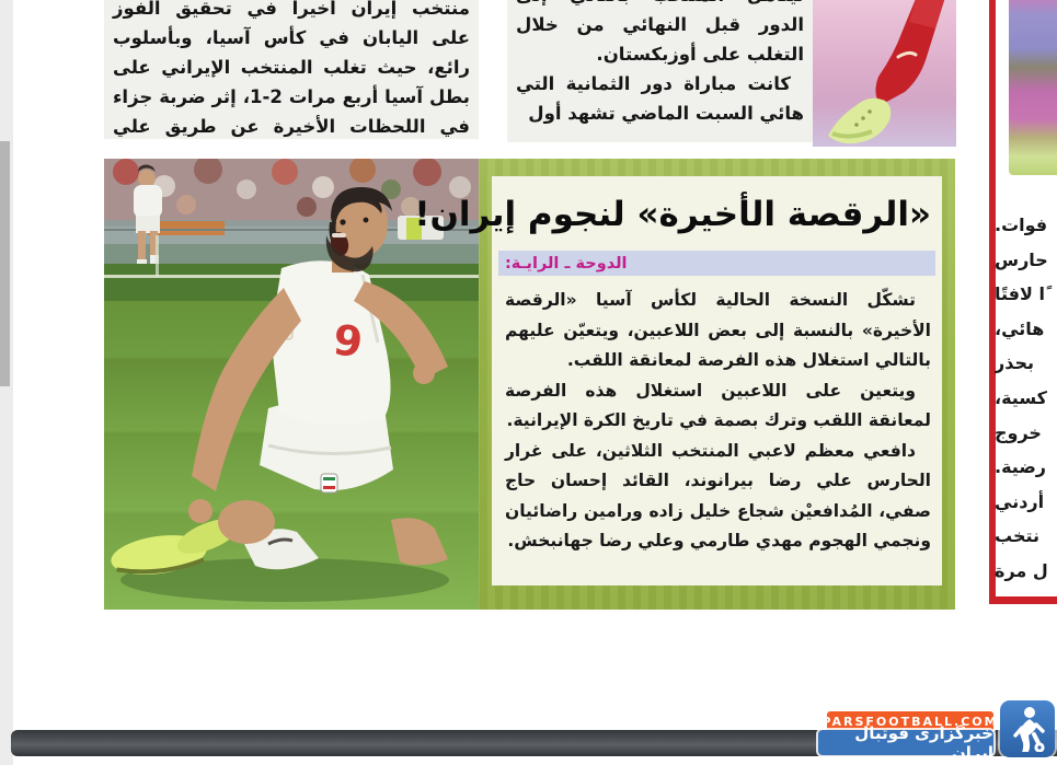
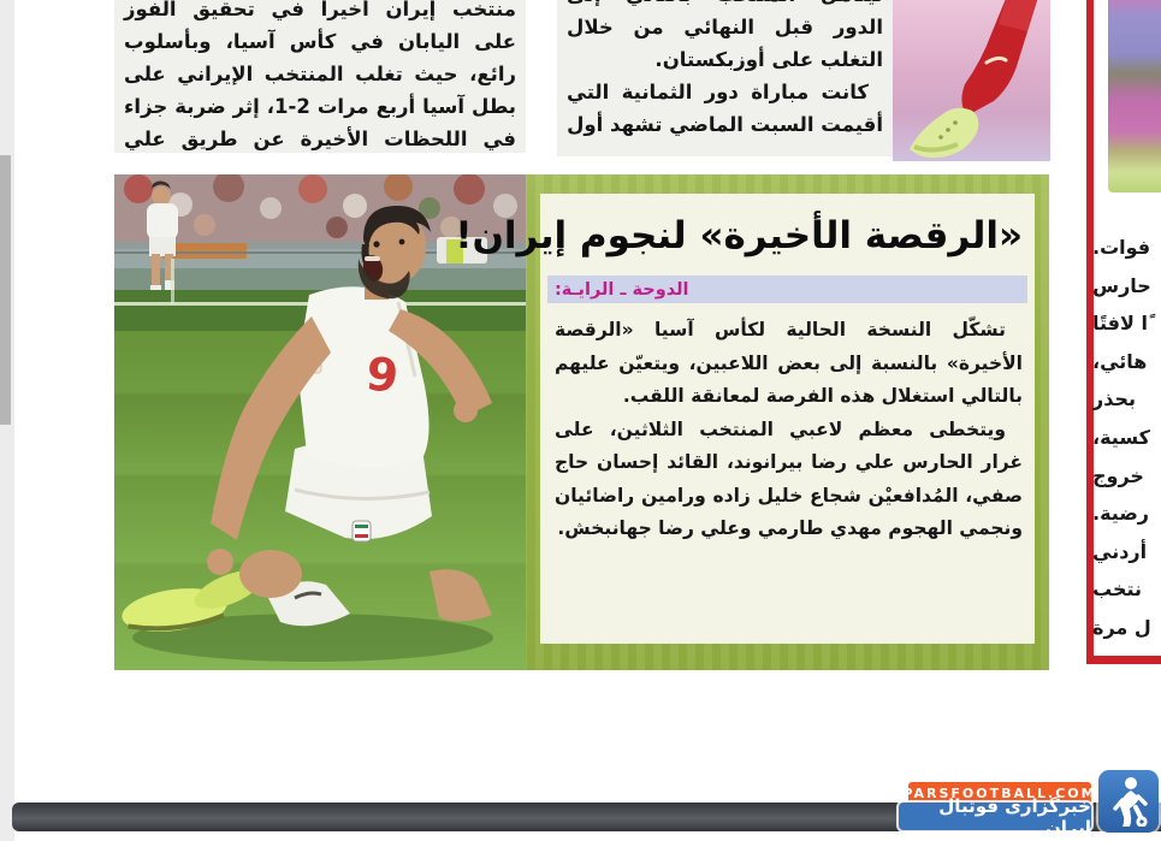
  منتخب إيران أخيراً في تحقيق الفوز على اليابان في كأس آسيا، وبأسلوب رائع، حيث تغلب المنتخب الإيراني على بطل آسيا أربع مرات 2-1، إثر ضربة جزاء في اللحظات الأخيرة عن طريق علي
- كانت مباراة دور الثمانية التي هائي السبت الماضي تشهد أول
+ كانت مباراة دور الثمانية التي أقيمت السبت الماضي تشهد أول
  فوات.
  حارس
  ا لافتًا
  هائي،
  بحذر
  كسية،
  خروج
  رضية.
  أردني
  نتخب
  ل مرة
  «الرقصة الأخيرة» لنجوم إيران!
  الدوحة ـ الرايـة:
  تشكّل النسخة الحالية لكأس آسيا «الرقصة الأخيرة» بالنسبة إلى بعض اللاعبين، ويتعيّن عليهم بالتالي استغلال هذه الفرصة لمعانقة اللقب.
- ويتعين على اللاعبين استغلال هذه الفرصة لمعانقة اللقب وترك بصمة في تاريخ الكرة الإيرانية.
- دافعي معظم لاعبي المنتخب الثلاثين، على غرار الحارس علي رضا بيرانوند، القائد إحسان حاج صفي، المُدافعيْن شجاع خليل زاده ورامين راضائيان ونجمي الهجوم مهدي طارمي وعلي رضا جهانبخش.
+ ويتخطى معظم لاعبي المنتخب الثلاثين، على غرار الحارس علي رضا بيرانوند، القائد إحسان حاج صفي، المُدافعيْن شجاع خليل زاده ورامين راضائيان ونجمي الهجوم مهدي طارمي وعلي رضا جهانبخش.
  PARSFOOTBALL.COM
  خبرگزاری فوتبال ایران
